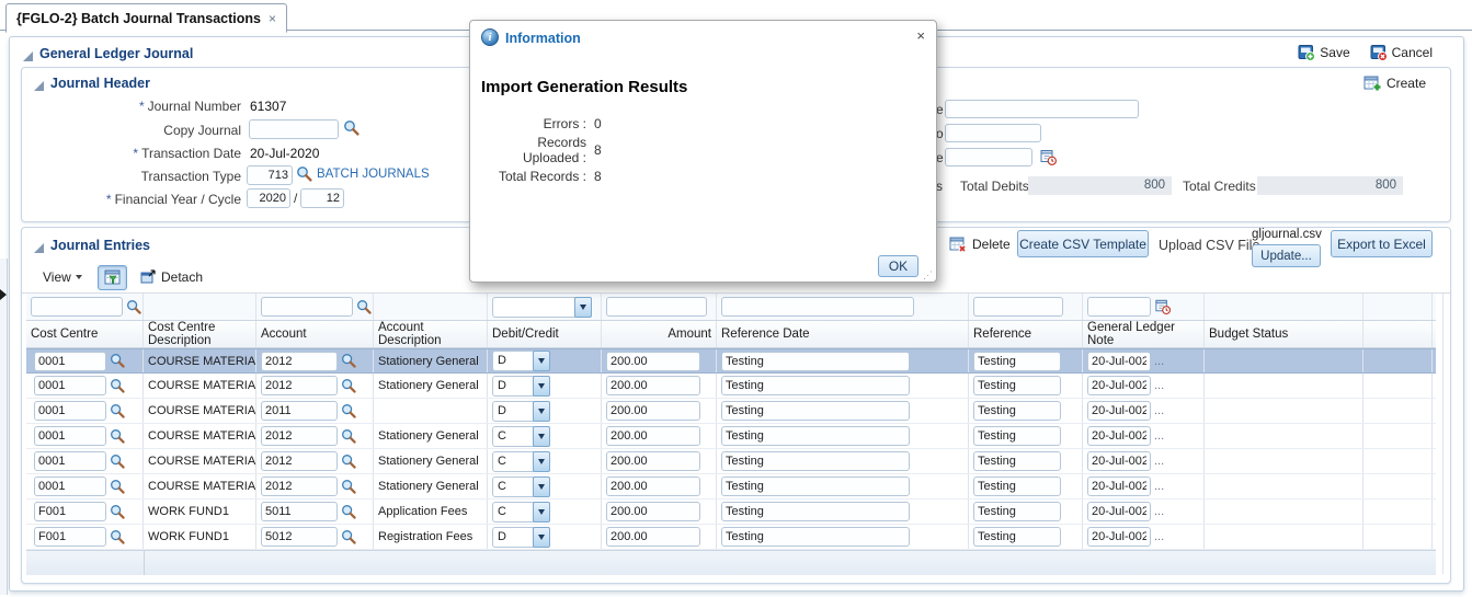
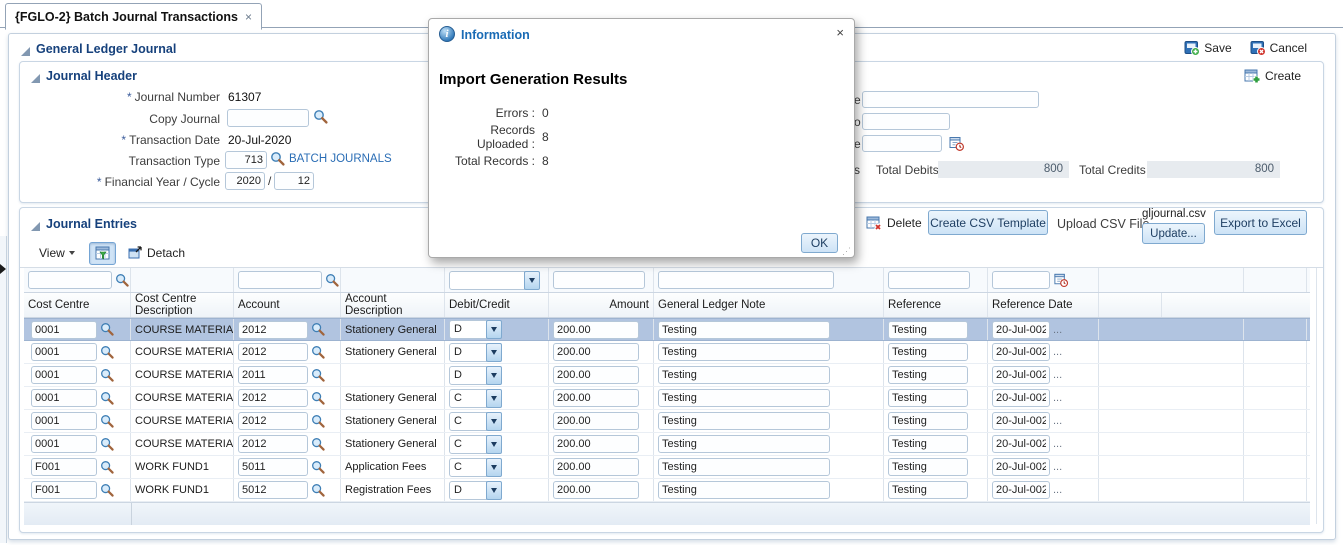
  {FGLO-2} Batch Journal Transactions
  ×
  General Ledger Journal
  Save
  Cancel
  Journal Header
  Create
  * Journal Number
  61307
  Copy Journal
  * Transaction Date
  20-Jul-2020
  Transaction Type
  713
  BATCH JOURNALS
  * Financial Year / Cycle
  2020
  /
  12
  e
  o
  e
  s
  Total Debits
  800
  Total Credits
  800
  Journal Entries
  Delete
  Create CSV Template
  Upload CSV Fil
  gljournal.csv
  Update...
  Export to Excel
  View
  Detach
  Cost Centre
  Cost Centre Description
  Account
  Account Description
  Debit/Credit
  Amount
- Reference Date
+ General Ledger Note
  Reference
- General Ledger Note
+ Reference Date
- Budget Status
  0001
  COURSE MATERIA
  2012
  Stationery General
  D
  200.00
  Testing
  Testing
  20-Jul-002
  ...
  0001
  COURSE MATERIA
  2012
  Stationery General
  D
  200.00
  Testing
  Testing
  20-Jul-002
  ...
  0001
  COURSE MATERIA
  2011
  D
  200.00
  Testing
  Testing
  20-Jul-002
  ...
  0001
  COURSE MATERIA
  2012
  Stationery General
  C
  200.00
  Testing
  Testing
  20-Jul-002
  ...
  0001
  COURSE MATERIA
  2012
  Stationery General
  C
  200.00
  Testing
  Testing
  20-Jul-002
  ...
  0001
  COURSE MATERIA
  2012
  Stationery General
  C
  200.00
  Testing
  Testing
  20-Jul-002
  ...
  F001
  WORK FUND1
  5011
  Application Fees
  C
  200.00
  Testing
  Testing
  20-Jul-002
  ...
  F001
  WORK FUND1
  5012
  Registration Fees
  D
  200.00
  Testing
  Testing
  20-Jul-002
  ...
  i
  Information
  ×
  Import Generation Results
  Errors :
  0
  Records Uploaded :
  8
  Total Records :
  8
  OK
  ⋰
